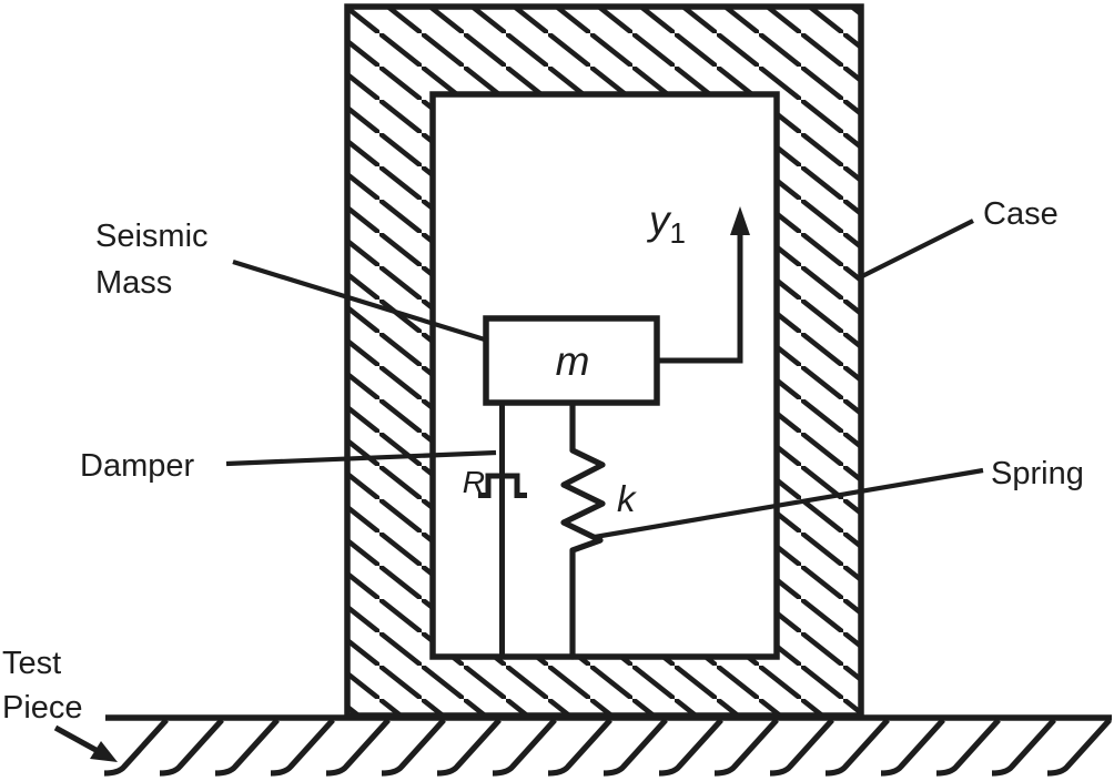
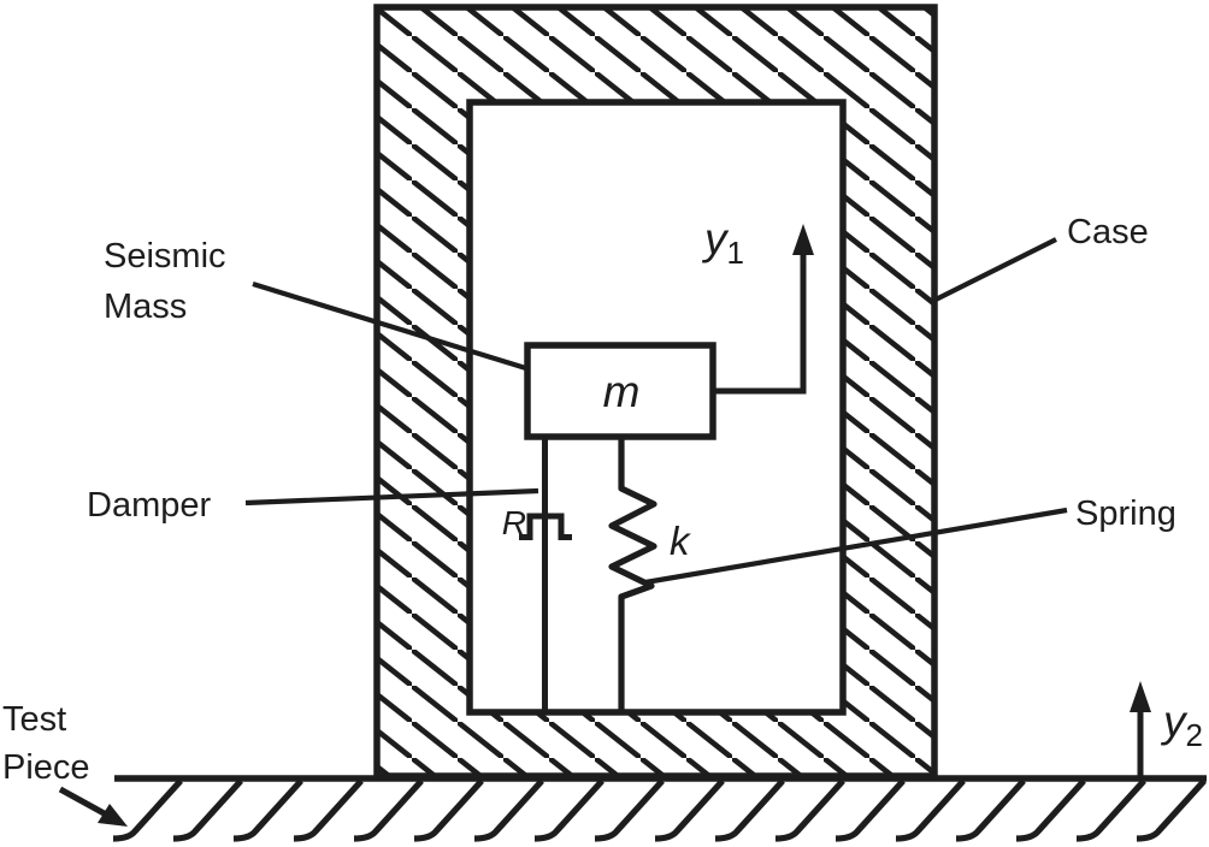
  R
  k
  m
  y1
+ y2
  Seismic
  Mass
  Damper
  Case
  Spring
  Test
  Piece
